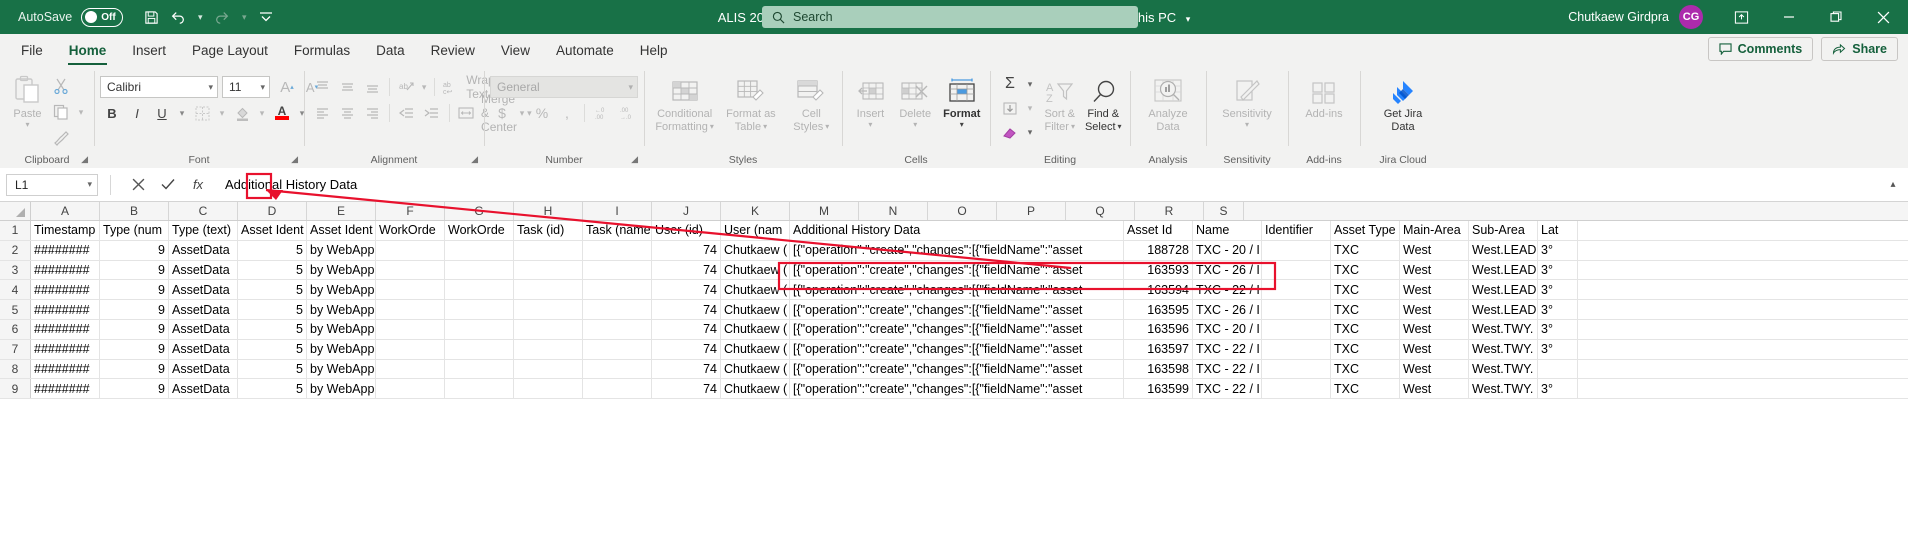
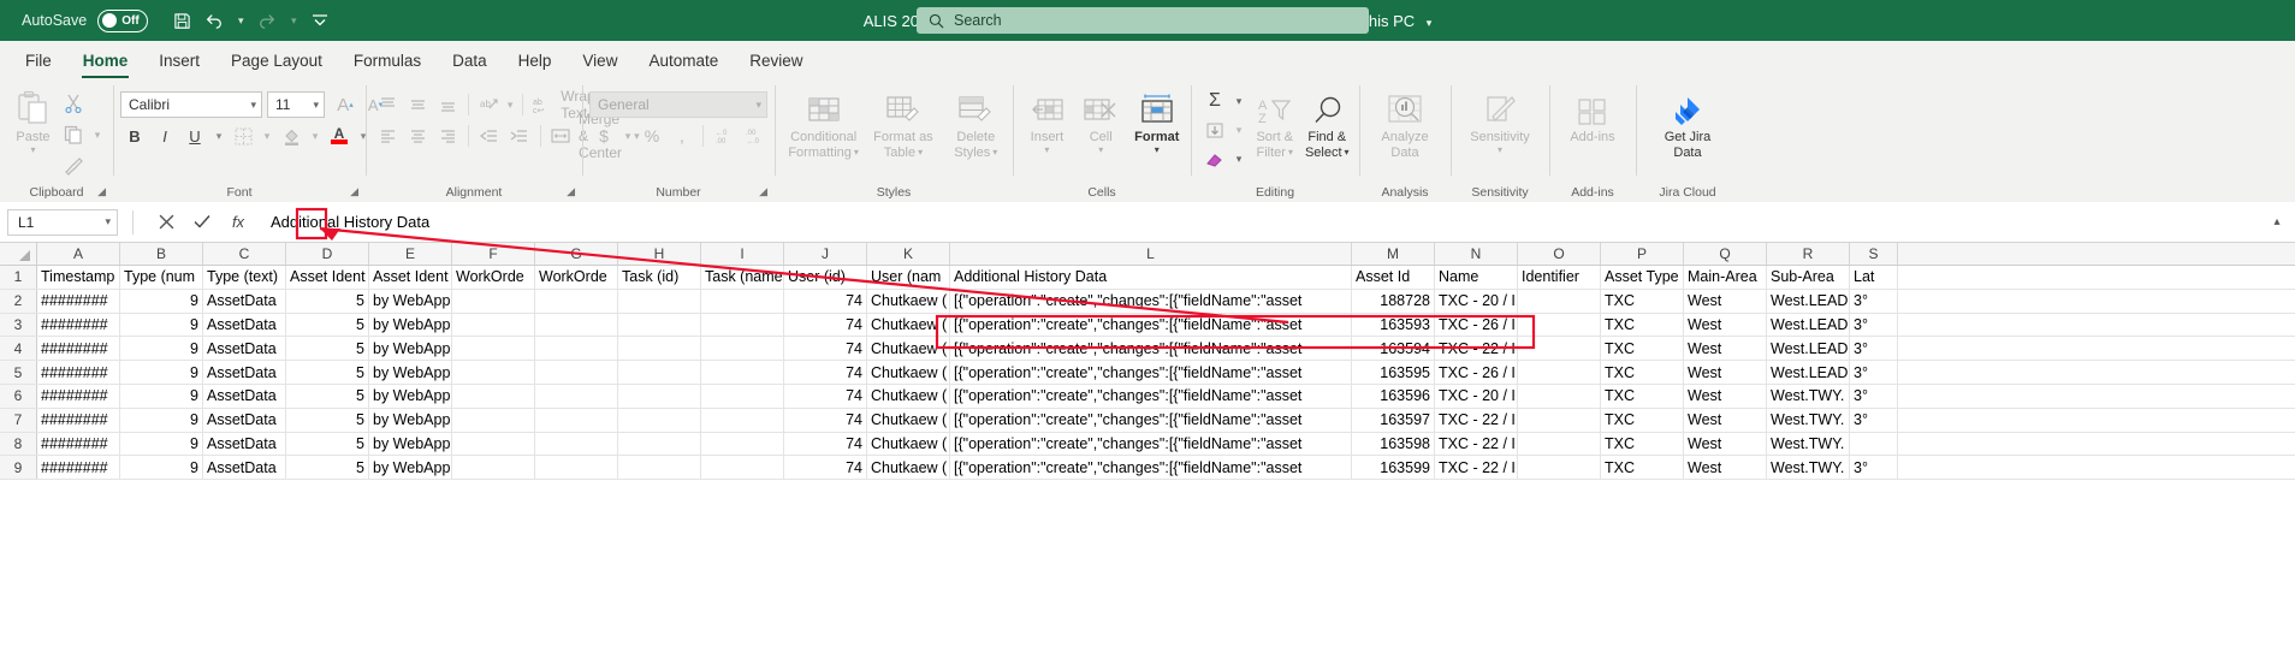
  AutoSave
  Off
  ▾
  ▾
  Search
- Chutkaew Girdpra
- CG
  File
  Home
  Insert
  Page Layout
  Formulas
  Data
- Review
+ Help
  View
  Automate
- Help
+ Review
- Comments
- Share
  Paste
  ▾
  ▾
  Clipboard
  ◢
  Calibri
  ▾
  11
  ▾
  A
  B
  I
  U
  ▾
  ▾
  ▾
  A
  ▾
  Font
  ◢
  ab
  ▾
  Alignment
  ◢
  General
  ▾
  $
  ▾
  %
  ,
  Number
  ◢
  Conditional
  Formatting
  ▾
  Format as
  Table
  ▾
- Cell
+ Delete
  Styles
  ▾
  Styles
  Insert
  ▾
- Delete
+ Cell
  ▾
  Format
  ▾
  Cells
  Σ
  ▾
  ▾
  ▾
  A
  Z
  Sort &
  Filter
  ▾
  Find &
  Select
  ▾
  Editing
  Analyze
  Data
  Analysis
  Sensitivity
  ▾
  Sensitivity
  Add-ins
  Add-ins
  Get Jira
  Data
  Jira Cloud
  L1
  ▾
  fx
  Additional History Data
  ▴
  A
  B
  C
  D
  E
  F
  H
  I
  J
  K
+ L
  M
  N
  O
  P
  Q
  R
  S
  1
  Timestamp
  Type (num
  Type (text)
  Asset Ident
  Asset Ident
  WorkOrde
  WorkOrde
  Task (id)
  Task (name
  User (nam
  Additional History Data
  Asset Id
  Name
  Identifier
  Asset Type
  Main-Area
  Sub-Area
  Lat
  2
  ########
  9
  AssetData
  5
  by WebApp
  74
  Chutkaew (
  [{"operation":"ce","changes":[{"fieldName":"asset
  188728
  TXC - 20 / I
  TXC
  West
  West.LEAD
  3°
  3
  ########
  9
  AssetData
  5
  by WebApp
  74
  Chutkaew (
  [{"operation":"create","changes":[{"fieldName":"asset
  163593
  TXC - 26 / I
  TXC
  West
  West.LEAD
  3°
  4
  ########
  9
  AssetData
  5
  by WebApp
  74
  Chutkaew
  TXC
  West
  West.LEAD
  3°
  5
  ########
  9
  AssetData
  5
  by WebApp
  74
  Chutkaew (
  [{"operation":"create","changes":[{"fieldName":"asset
  163595
  TXC - 26 / I
  TXC
  West
  West.LEAD
  3°
  6
  ########
  9
  AssetData
  5
  by WebApp
  74
  Chutkaew (
  [{"operation":"create","changes":[{"fieldName":"asset
  163596
  TXC - 20 / I
  TXC
  West
  West.TWY.
  3°
  7
  ########
  9
  AssetData
  5
  by WebApp
  74
  Chutkaew (
  [{"operation":"create","changes":[{"fieldName":"asset
  163597
  TXC - 22 / I
  TXC
  West
  West.TWY.
  3°
  8
  ########
  9
  AssetData
  5
  by WebApp
  74
  Chutkaew (
  [{"operation":"create","changes":[{"fieldName":"asset
  163598
  TXC - 22 / I
  TXC
  West
  West.TWY.
  9
  ########
  9
  AssetData
  5
  by WebApp
  74
  Chutkaew (
  [{"operation":"create","changes":[{"fieldName":"asset
  163599
  TXC - 22 / I
  TXC
  West
  West.TWY.
  3°
